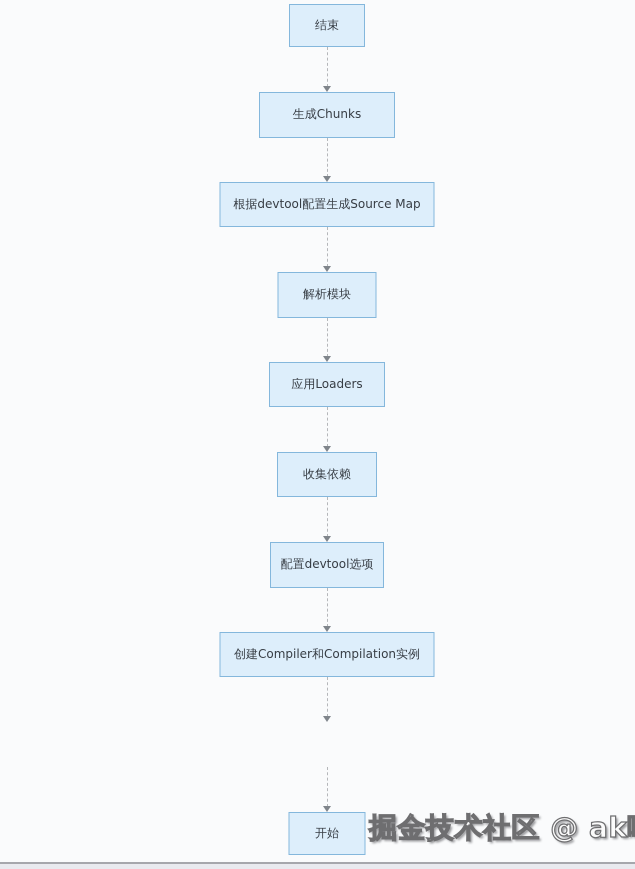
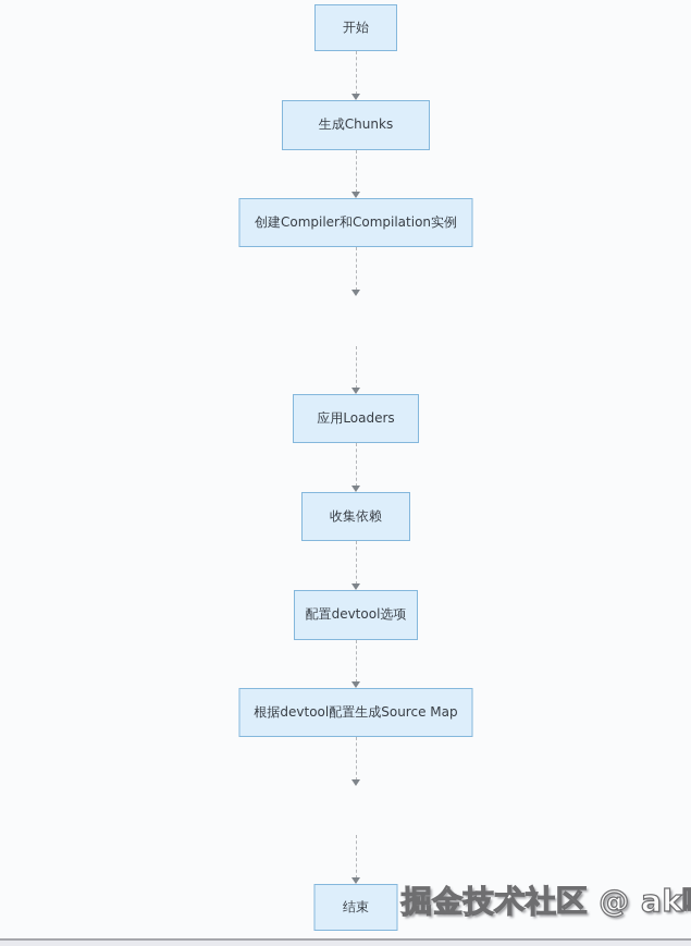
- 结束
+ 开始
  生成Chunks
- 根据devtool配置生成Source Map
+ 创建Compiler和Compilation实例
- 解析模块
  应用Loaders
  收集依赖
  配置devtool选项
- 创建Compiler和Compilation实例
+ 根据devtool配置生成Source Map
- 开始
+ 结束
  掘金技术社区 @ ak
